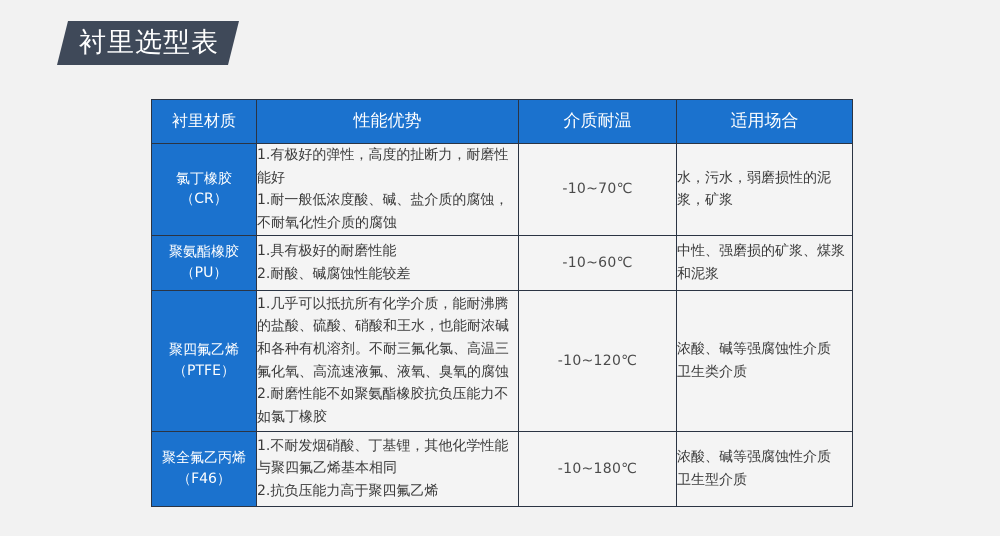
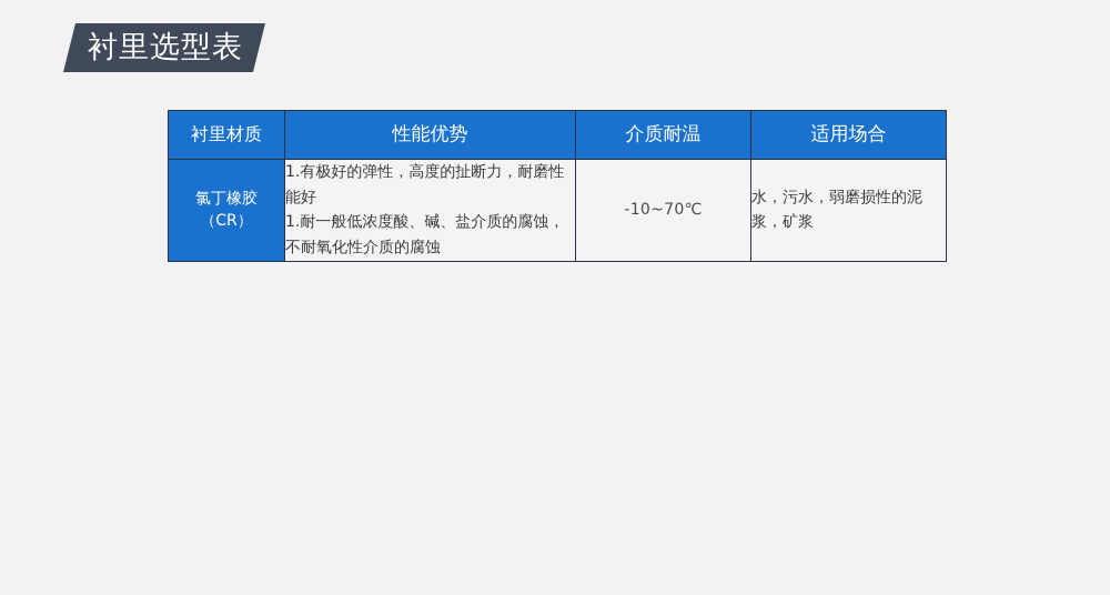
  衬里选型表
  衬里材质	性能优势	介质耐温	适用场合
  氯丁橡胶 （CR）	1.有极好的弹性，高度的扯断力，耐磨性能好 1.耐一般低浓度酸、碱、盐介质的腐蚀，不耐氧化性介质的腐蚀	-10~70℃	水，污水，弱磨损性的泥浆，矿浆
- 聚氨酯橡胶 （PU）	1.具有极好的耐磨性能 2.耐酸、碱腐蚀性能较差	-10~60℃	中性、强磨损的矿浆、煤浆和泥浆
- 聚四氟乙烯 （PTFE）	1.几乎可以抵抗所有化学介质，能耐沸腾的盐酸、硫酸、硝酸和王水，也能耐浓碱和各种有机溶剂。不耐三氟化氯、高温三氟化氧、高流速液氟、液氧、臭氧的腐蚀 2.耐磨性能不如聚氨酯橡胶抗负压能力不如氯丁橡胶	-10~120℃	浓酸、碱等强腐蚀性介质 卫生类介质
- 聚全氟乙丙烯 （F46）	1.不耐发烟硝酸、丁基锂，其他化学性能与聚四氟乙烯基本相同 2.抗负压能力高于聚四氟乙烯	-10~180℃	浓酸、碱等强腐蚀性介质 卫生型介质
